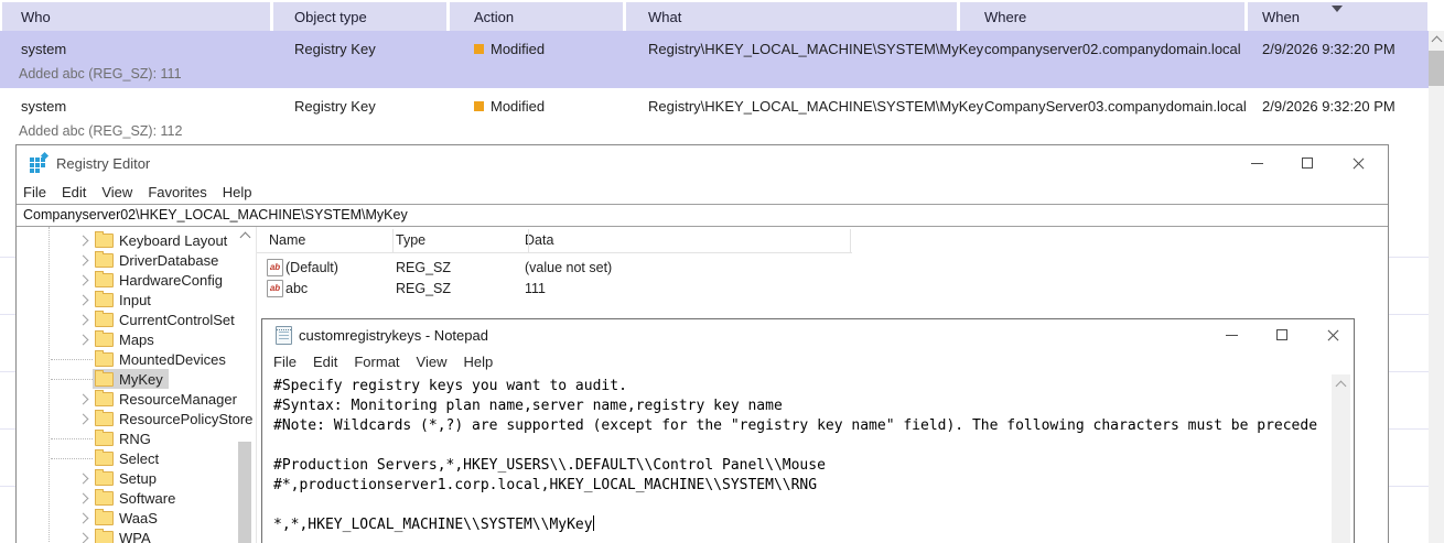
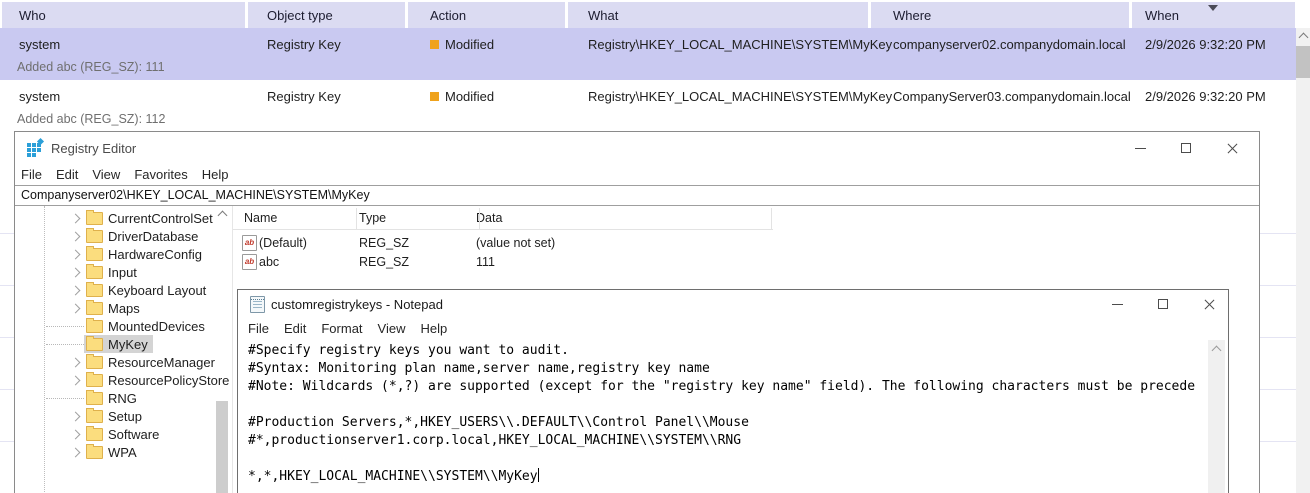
  Who
  Object type
  Action
  What
  Where
  When
  system
  Registry Key
  Modified
  Registry\HKEY_LOCAL_MACHINE\SYSTEM\MyKey
  companyserver02.companydomain.local
  2/9/2026 9:32:20 PM
  Added abc (REG_SZ): 111
  system
  Registry Key
  Modified
  Registry\HKEY_LOCAL_MACHINE\SYSTEM\MyKey
  CompanyServer03.companydomain.local
  2/9/2026 9:32:20 PM
  Added abc (REG_SZ): 112
  Registry Editor
  File Edit View Favorites Help
  Companyserver02\HKEY_LOCAL_MACHINE\SYSTEM\MyKey
- Keyboard Layout
+ CurrentControlSet
  DriverDatabase
  HardwareConfig
  Input
- CurrentControlSet
+ Keyboard Layout
  Maps
  MountedDevices
  MyKey
  ResourceManager
  ResourcePolicyStore
  RNG
- Select
  Setup
  Software
- WaaS
  WPA
  Name
  Type
  Data
  ab
  (Default)
  REG_SZ
  (value not set)
  ab
  abc
  REG_SZ
  111
  customregistrykeys - Notepad
  File Edit Format View Help
  #Specify registry keys you want to audit.
  #Syntax: Monitoring plan name,server name,registry key name
  #Note: Wildcards (*,?) are supported (except for the "registry key name" field). The following characters must be precede
  #Production Servers,*,HKEY_USERS\\.DEFAULT\\Control Panel\\Mouse
  #*,productionserver1.corp.local,HKEY_LOCAL_MACHINE\\SYSTEM\\RNG
  *,*,HKEY_LOCAL_MACHINE\\SYSTEM\\MyKey
